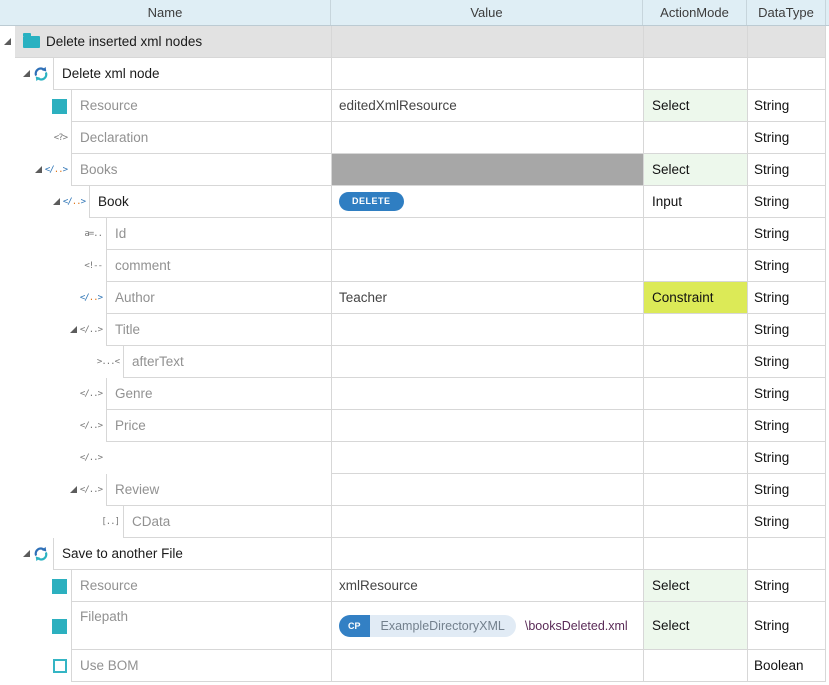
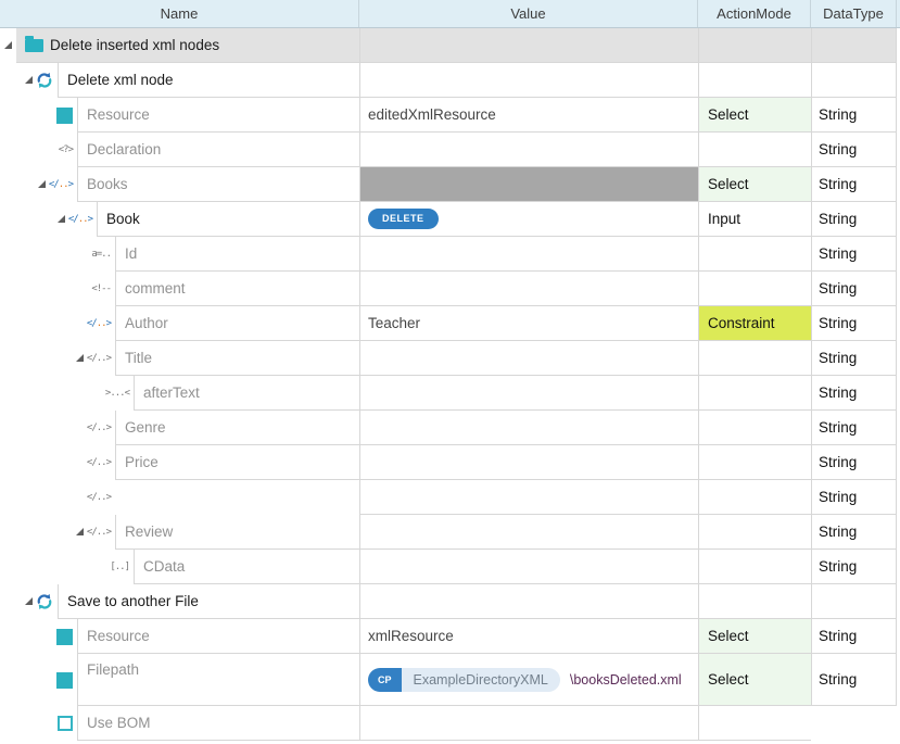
  Name
  Value
  ActionMode
  DataType
  Delete inserted xml nodes
  Delete xml node
  Resource
  editedXmlResource
  Select
  String
  <?>
  Declaration
  String
  </..>
  Books
  Select
  String
  </..>
  Book
  DELETE
  Input
  String
  a=..
  Id
  String
  <!--
  comment
  String
  </..>
  Author
  Teacher
  Constraint
  String
  </..>
  Title
  String
  >...<
  afterText
  String
  </..>
  Genre
  String
  </..>
  Price
  String
  </..>
  String
  </..>
  Review
  String
  [..]
  CData
  String
  Save to another File
  Resource
  xmlResource
  Select
  String
  Filepath
  CP
  ExampleDirectoryXML
  \booksDeleted.xml
  Select
  String
  Use BOM
- Boolean
